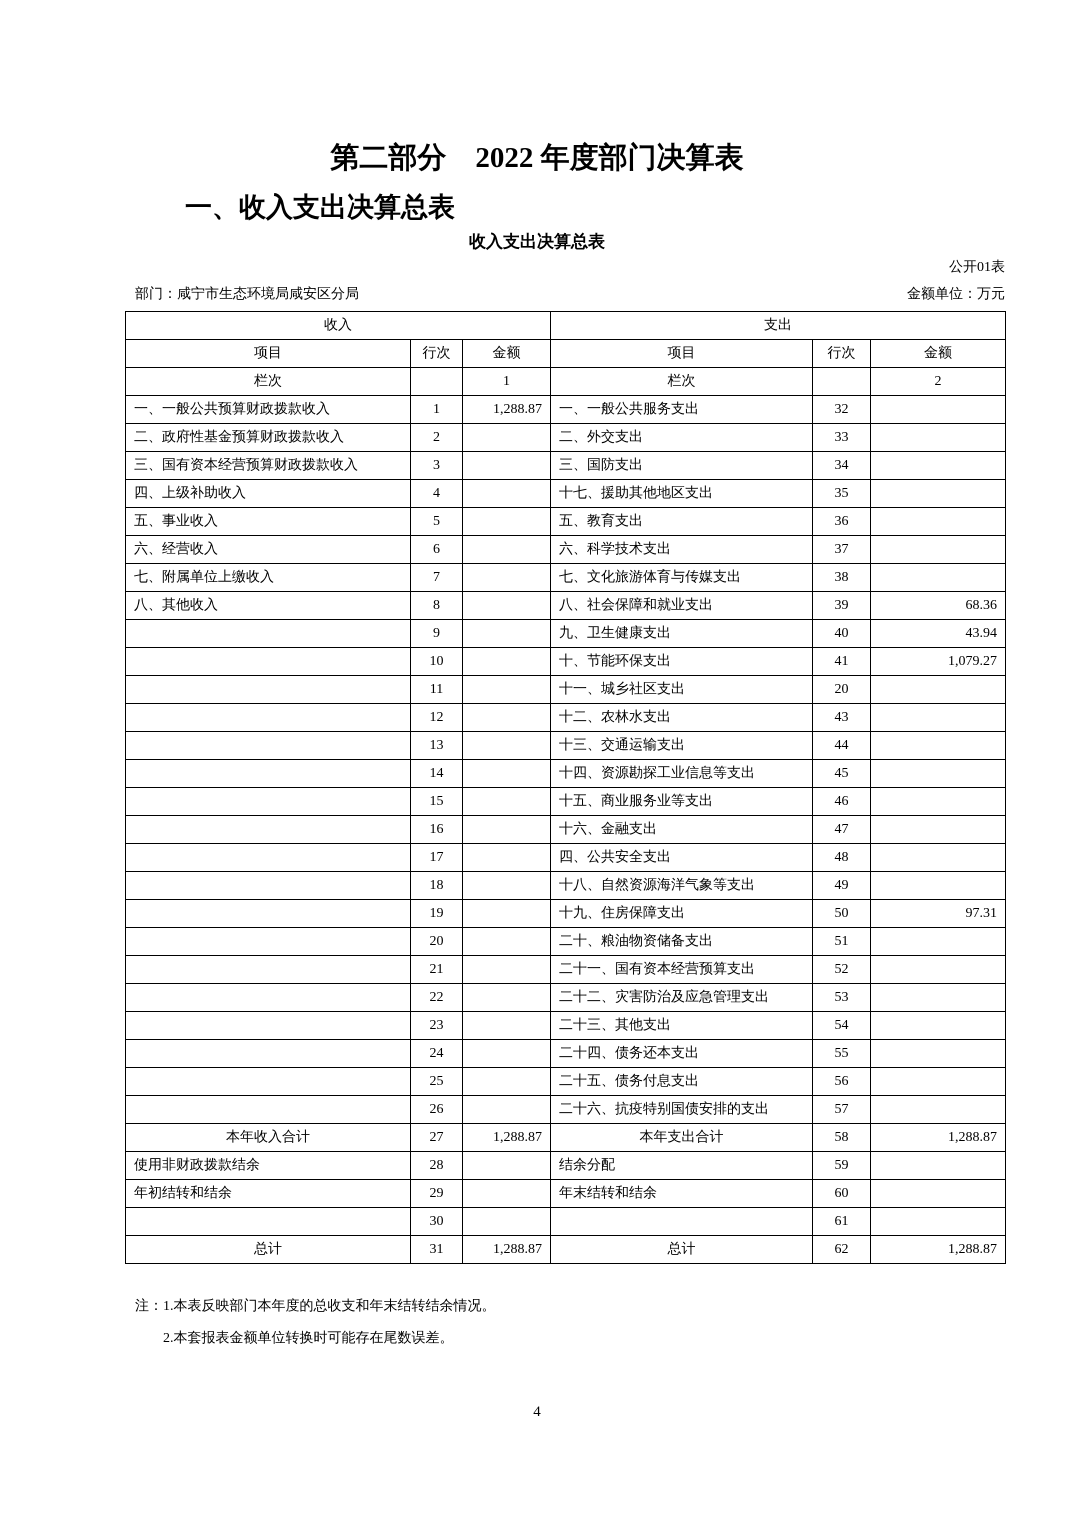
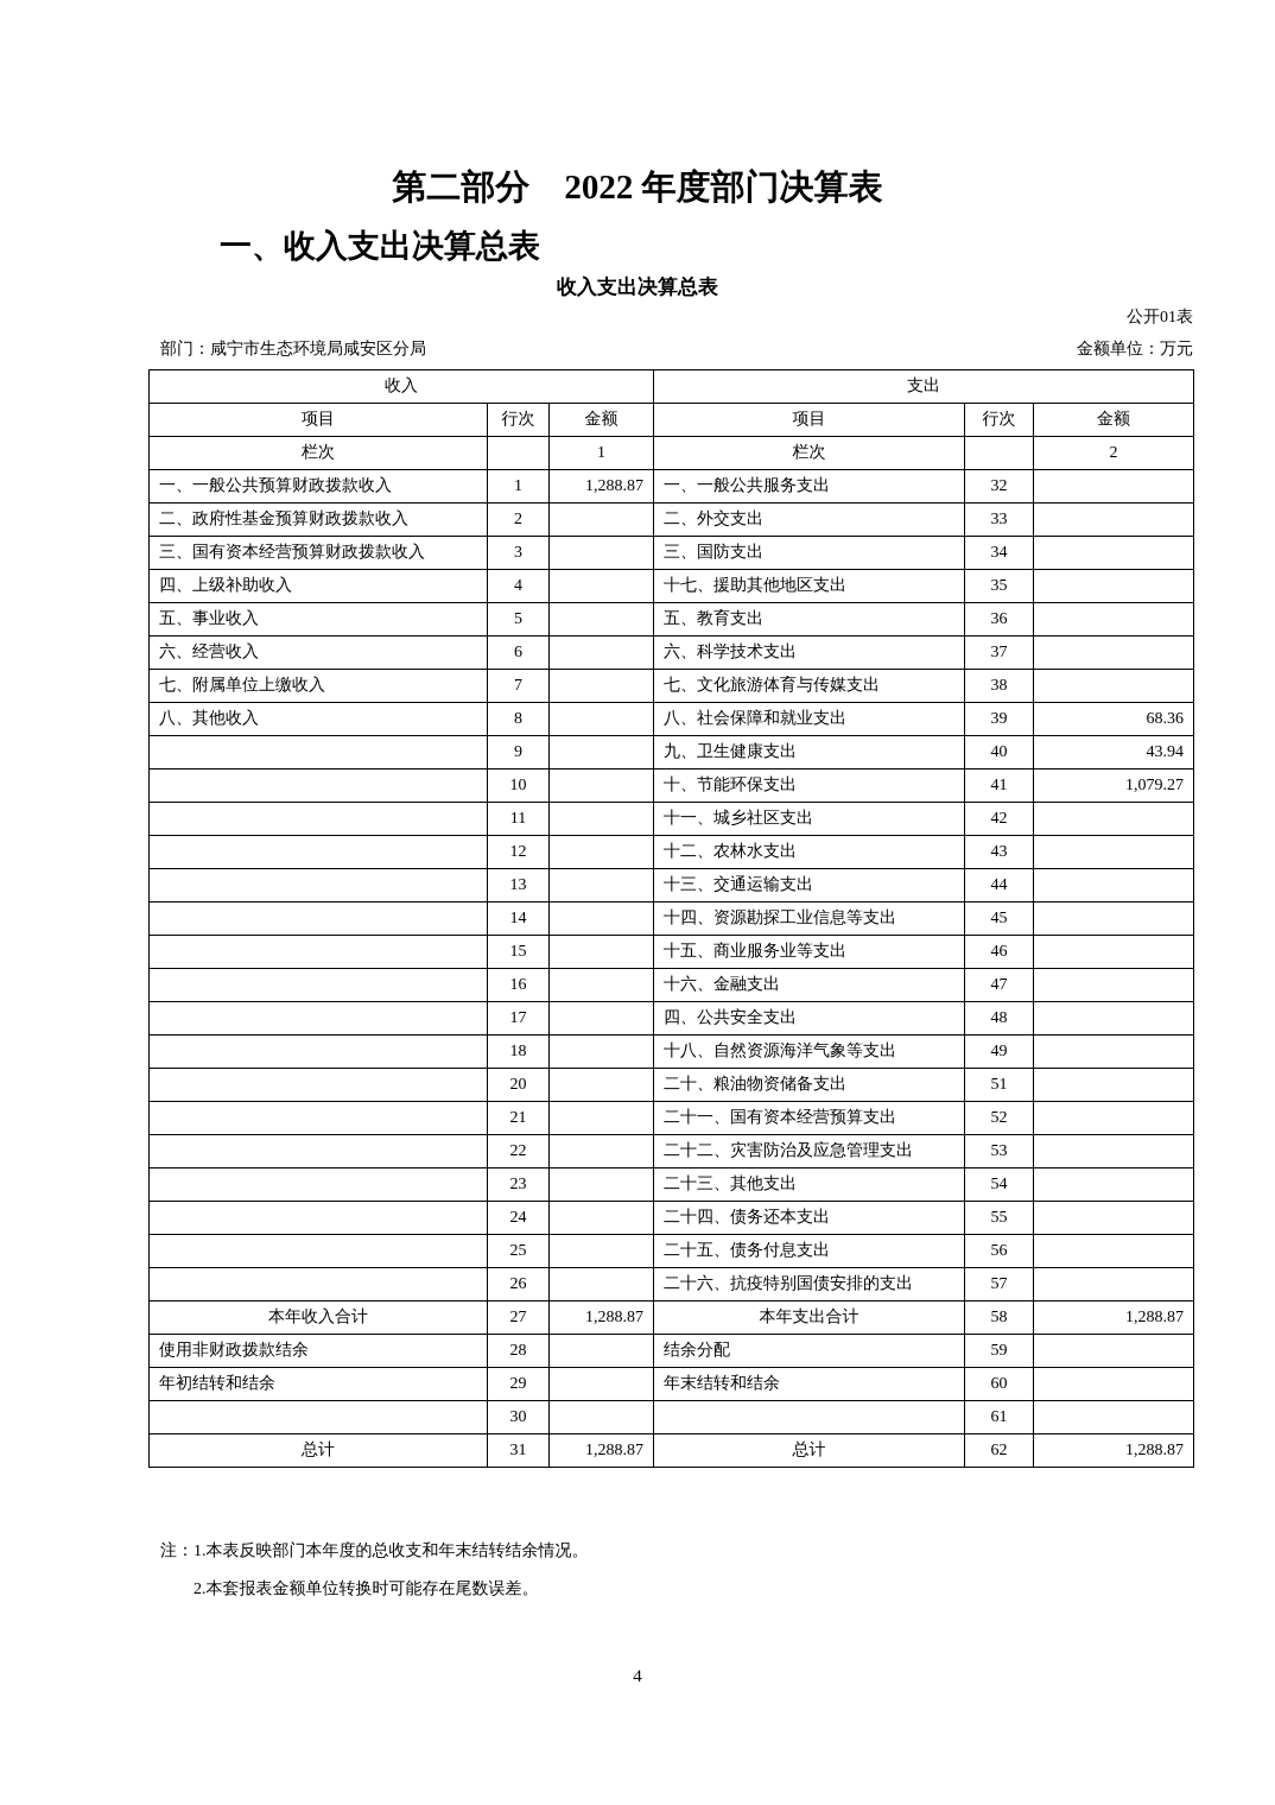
  第二部分 2022 年度部门决算表
  一、收入支出决算总表
  收入支出决算总表
  公开01表
  部门：咸宁市生态环境局咸安区分局
  金额单位：万元
  收入	支出
  项目	行次	金额	项目	行次	金额
  栏次		1	栏次		2
  一、一般公共预算财政拨款收入	1	1,288.87	一、一般公共服务支出	32
  二、政府性基金预算财政拨款收入	2		二、外交支出	33
  三、国有资本经营预算财政拨款收入	3		三、国防支出	34
  四、上级补助收入	4		十七、援助其他地区支出	35
  五、事业收入	5		五、教育支出	36
  六、经营收入	6		六、科学技术支出	37
  七、附属单位上缴收入	7		七、文化旅游体育与传媒支出	38
  八、其他收入	8		八、社会保障和就业支出	39	68.36
  	9		九、卫生健康支出	40	43.94
  	10		十、节能环保支出	41	1,079.27
- 	11		十一、城乡社区支出	20
+ 	11		十一、城乡社区支出	42
  	12		十二、农林水支出	43
  	13		十三、交通运输支出	44
  	14		十四、资源勘探工业信息等支出	45
  	15		十五、商业服务业等支出	46
  	16		十六、金融支出	47
  	17		四、公共安全支出	48
  	18		十八、自然资源海洋气象等支出	49
- 	19		十九、住房保障支出	50	97.31
  	20		二十、粮油物资储备支出	51
  	21		二十一、国有资本经营预算支出	52
  	22		二十二、灾害防治及应急管理支出	53
  	23		二十三、其他支出	54
  	24		二十四、债务还本支出	55
  	25		二十五、债务付息支出	56
  	26		二十六、抗疫特别国债安排的支出	57
  本年收入合计	27	1,288.87	本年支出合计	58	1,288.87
  使用非财政拨款结余	28		结余分配	59
  年初结转和结余	29		年末结转和结余	60
  	30			61
  总计	31	1,288.87	总计	62	1,288.87
  注：1.本表反映部门本年度的总收支和年末结转结余情况。
  2.本套报表金额单位转换时可能存在尾数误差。
  4
